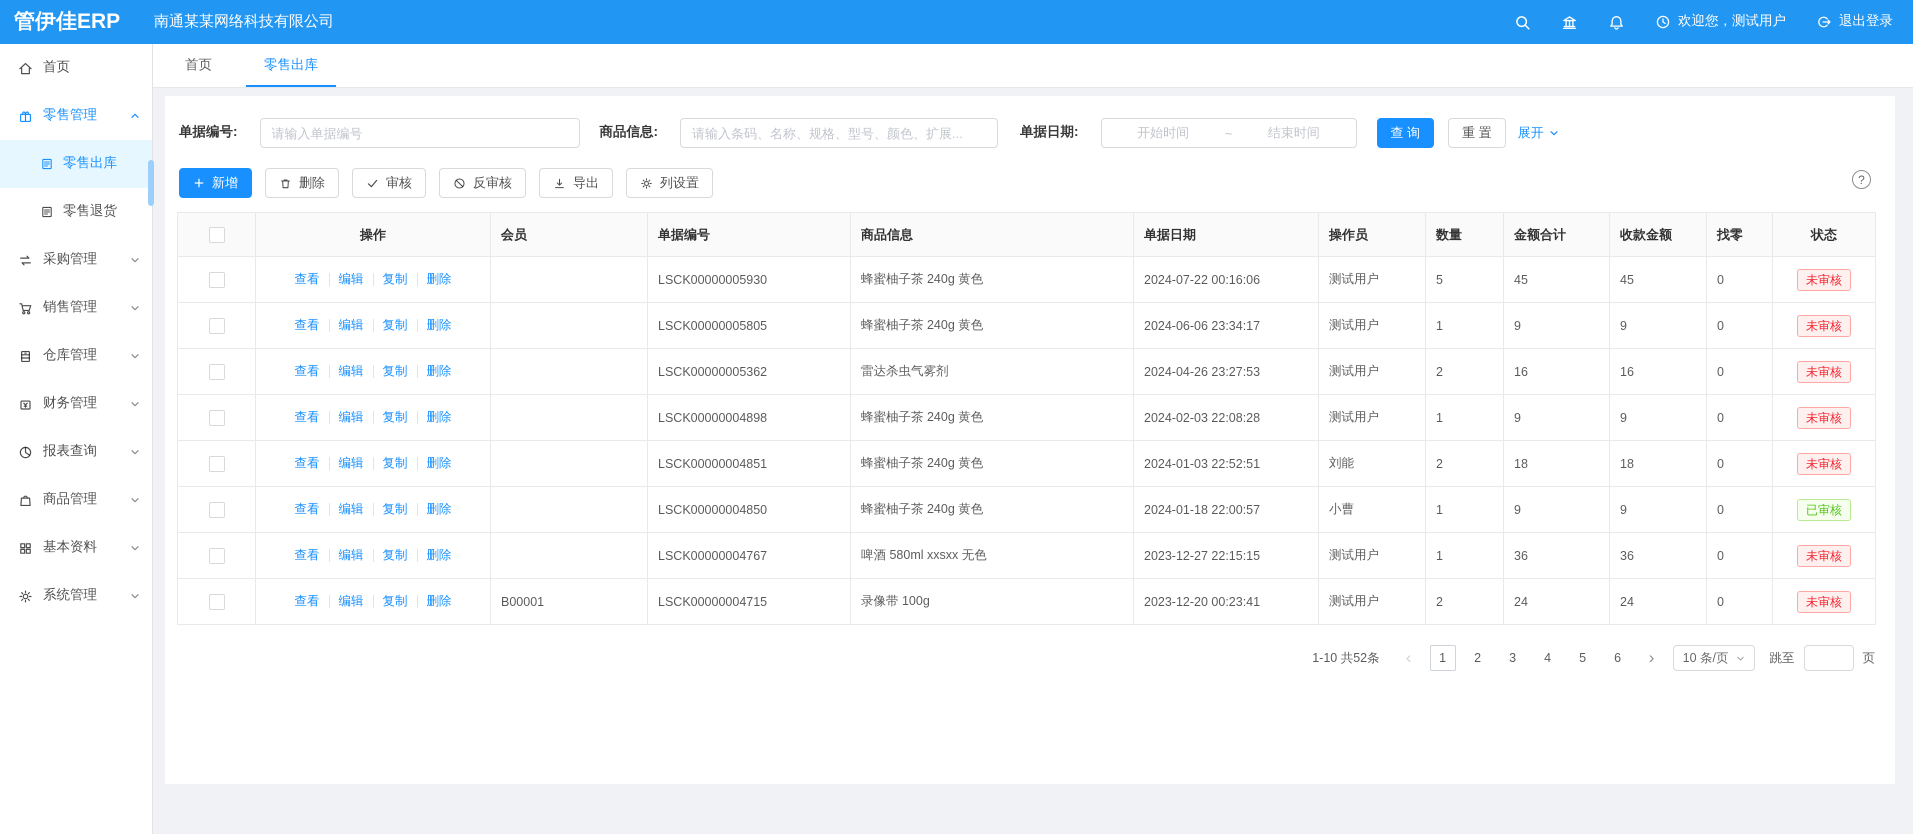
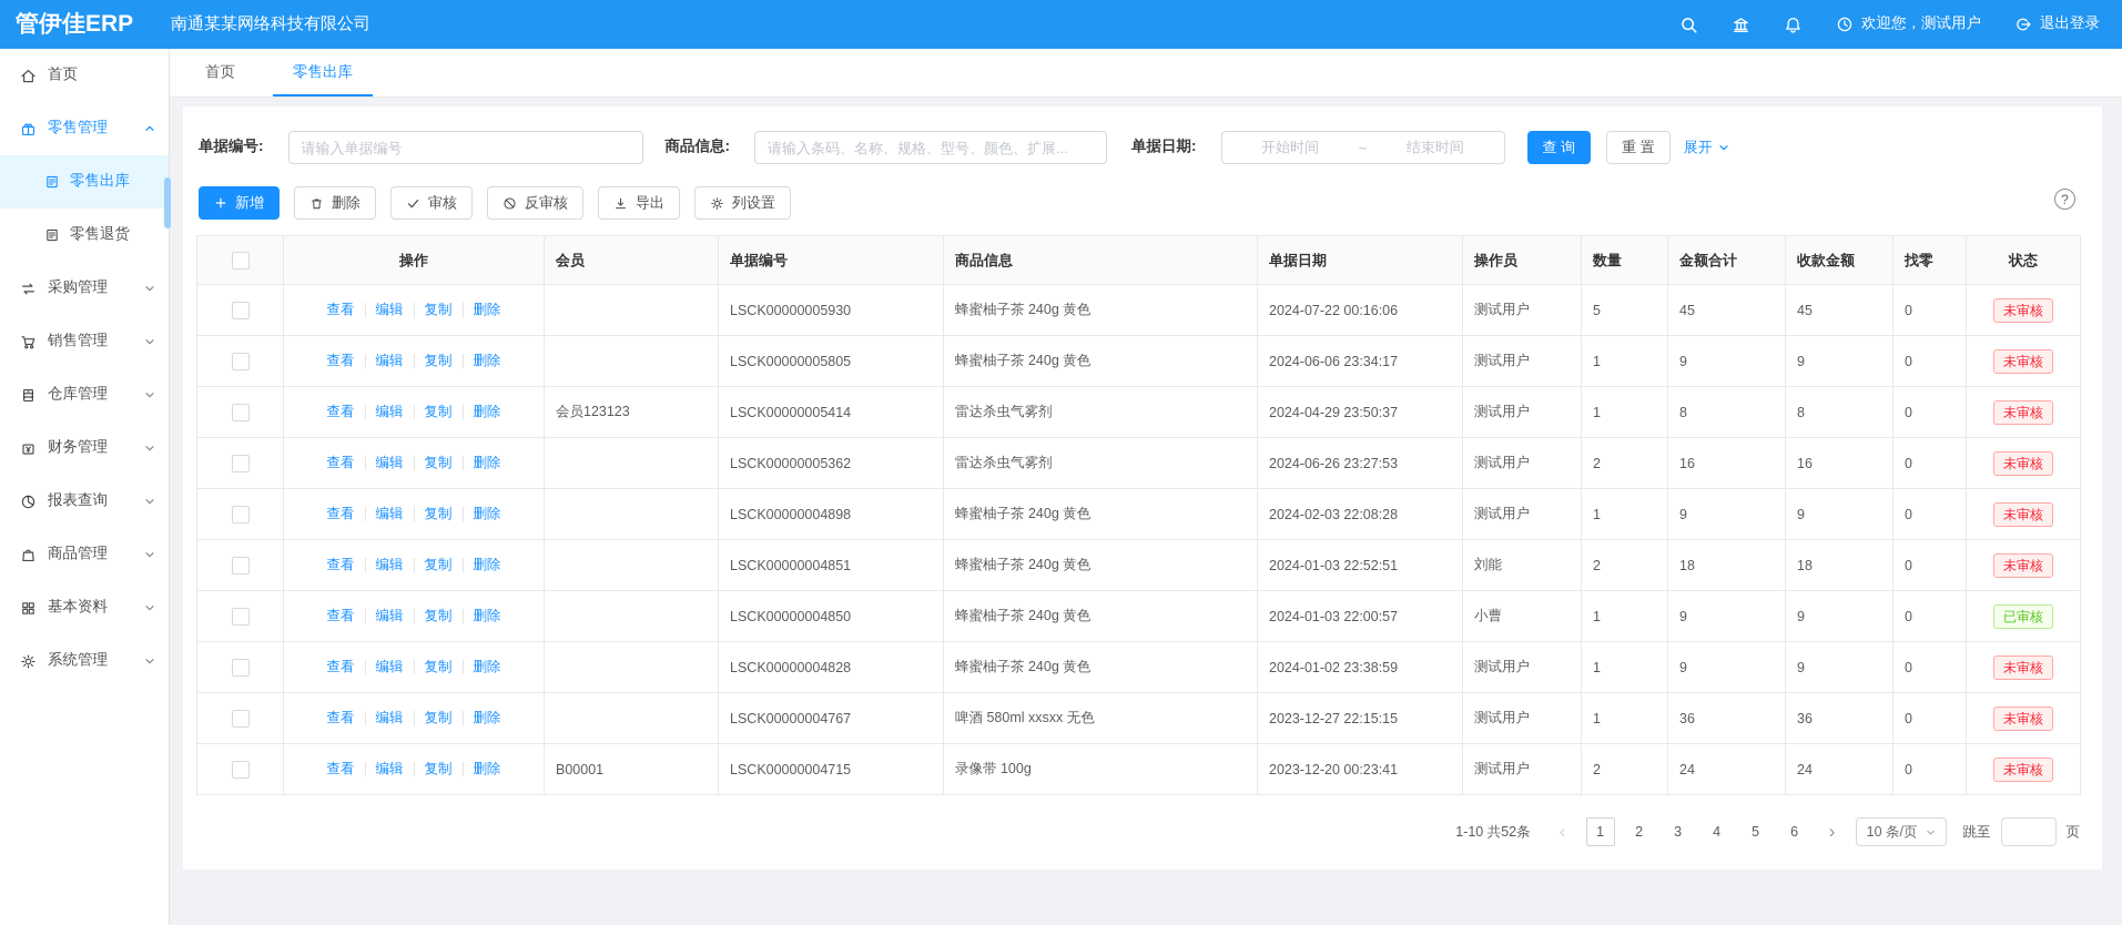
  管伊佳ERP
  南通某某网络科技有限公司
  欢迎您，测试用户
  退出登录
  首页
  零售管理
  零售出库
  零售退货
  采购管理
  销售管理
  仓库管理
  财务管理
  报表查询
  商品管理
  基本资料
  系统管理
  首页
  零售出库
  单据编号:
  请输入单据编号
  商品信息:
  请输入条码、名称、规格、型号、颜色、扩展...
  单据日期:
  开始时间
  ~
  结束时间
  查 询
  重 置
  展开
  新增
  删除
  审核
  反审核
  导出
  列设置
  ?
  	操作	会员	单据编号	商品信息	单据日期	操作员	数量	金额合计	收款金额	找零	状态
  	查看 编辑 复制 删除		LSCK00000005930	蜂蜜柚子茶 240g 黄色	2024-07-22 00:16:06	测试用户	5	45	45	0	未审核
  	查看 编辑 复制 删除		LSCK00000005805	蜂蜜柚子茶 240g 黄色	2024-06-06 23:34:17	测试用户	1	9	9	0	未审核
+ 	查看 编辑 复制 删除	会员123123	LSCK00000005414	雷达杀虫气雾剂	2024-04-29 23:50:37	测试用户	1	8	8	0	未审核
- 	查看 编辑 复制 删除		LSCK00000005362	雷达杀虫气雾剂	2024-04-26 23:27:53	测试用户	2	16	16	0	未审核
+ 	查看 编辑 复制 删除		LSCK00000005362	雷达杀虫气雾剂	2024-06-26 23:27:53	测试用户	2	16	16	0	未审核
  	查看 编辑 复制 删除		LSCK00000004898	蜂蜜柚子茶 240g 黄色	2024-02-03 22:08:28	测试用户	1	9	9	0	未审核
  	查看 编辑 复制 删除		LSCK00000004851	蜂蜜柚子茶 240g 黄色	2024-01-03 22:52:51	刘能	2	18	18	0	未审核
- 	查看 编辑 复制 删除		LSCK00000004850	蜂蜜柚子茶 240g 黄色	2024-01-18 22:00:57	小曹	1	9	9	0	已审核
+ 	查看 编辑 复制 删除		LSCK00000004850	蜂蜜柚子茶 240g 黄色	2024-01-03 22:00:57	小曹	1	9	9	0	已审核
+ 	查看 编辑 复制 删除		LSCK00000004828	蜂蜜柚子茶 240g 黄色	2024-01-02 23:38:59	测试用户	1	9	9	0	未审核
  	查看 编辑 复制 删除		LSCK00000004767	啤酒 580ml xxsxx 无色	2023-12-27 22:15:15	测试用户	1	36	36	0	未审核
  	查看 编辑 复制 删除	B00001	LSCK00000004715	录像带 100g	2023-12-20 00:23:41	测试用户	2	24	24	0	未审核
  1-10 共52条
  ‹
  1
  2
  3
  4
  5
  6
  ›
  10 条/页
  跳至
  页
